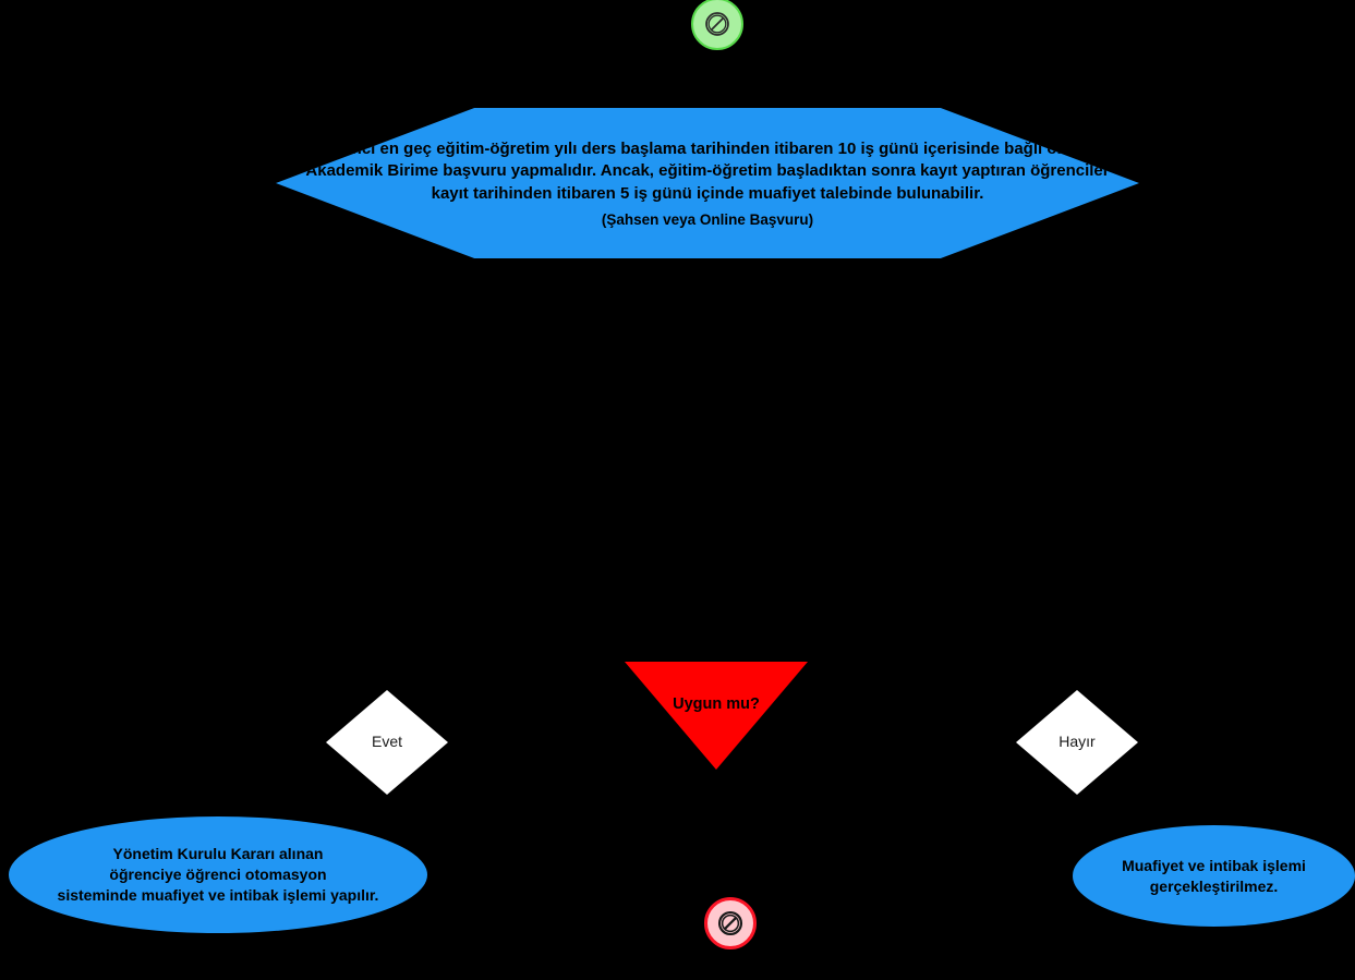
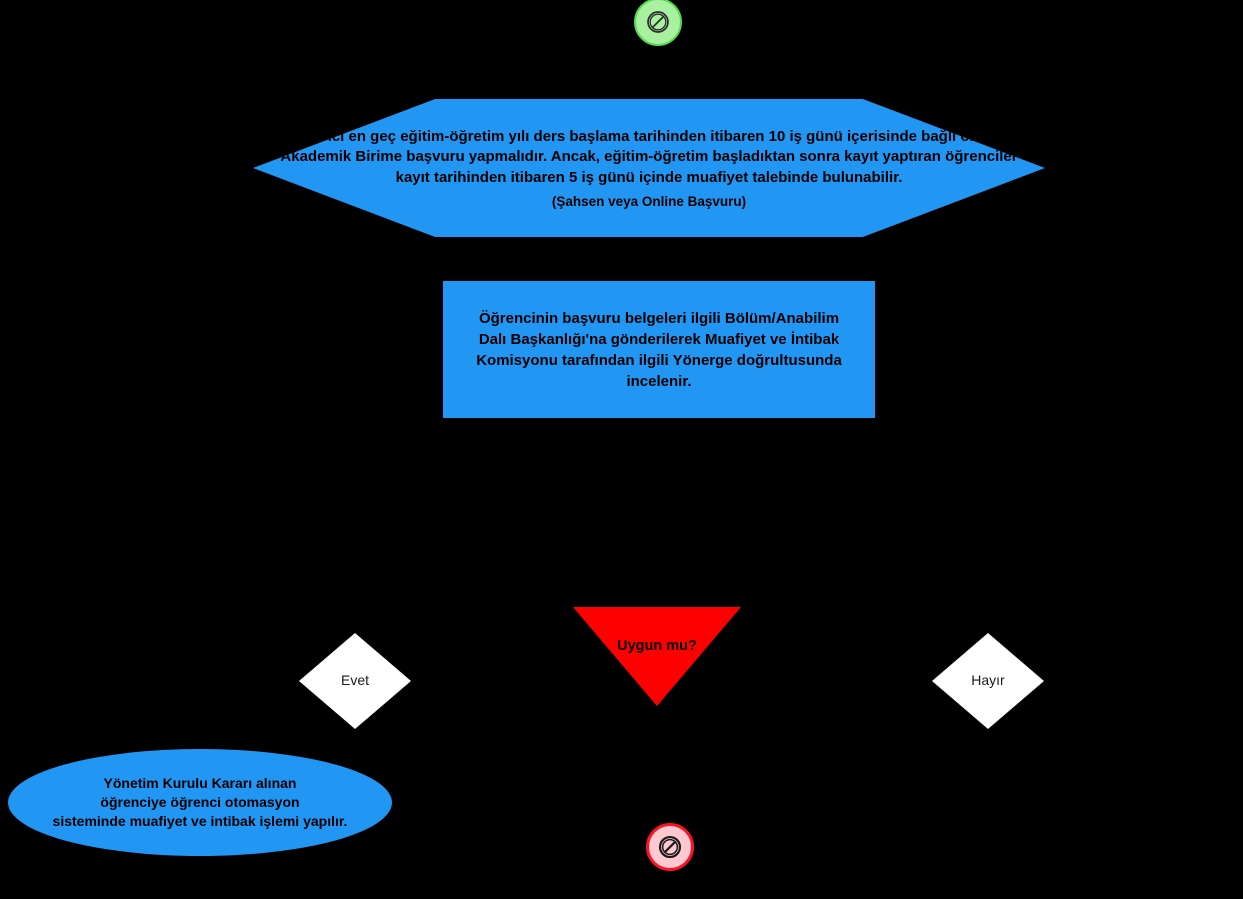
  ci en geç eğitim-öğretim yılı ders başlama tarihinden itibaren 10 iş günü içerisinde bağlı
  Akademik Birime başvuru yapmalıdır. Ancak, eğitim-öğretim başladıktan sonra kayıt yaptıran öğrenciler
  kayıt tarihinden itibaren 5 iş günü içinde muafiyet talebinde bulunabilir.
  (Şahsen veya Online Başvuru)
+ Öğrencinin başvuru belgeleri ilgili Bölüm/Anabilim
+ Dalı Başkanlığı'na gönderilerek Muafiyet ve İntibak
+ Komisyonu tarafından ilgili Yönerge doğrultusunda
+ incelenir.
  Uygun mu?
  Evet
  Hayır
  Yönetim Kurulu Kararı alınan
  öğrenciye öğrenci otomasyon
  sisteminde muafiyet ve intibak işlemi yapılır.
- Muafiyet ve intibak işlemi
- gerçekleştirilmez.
